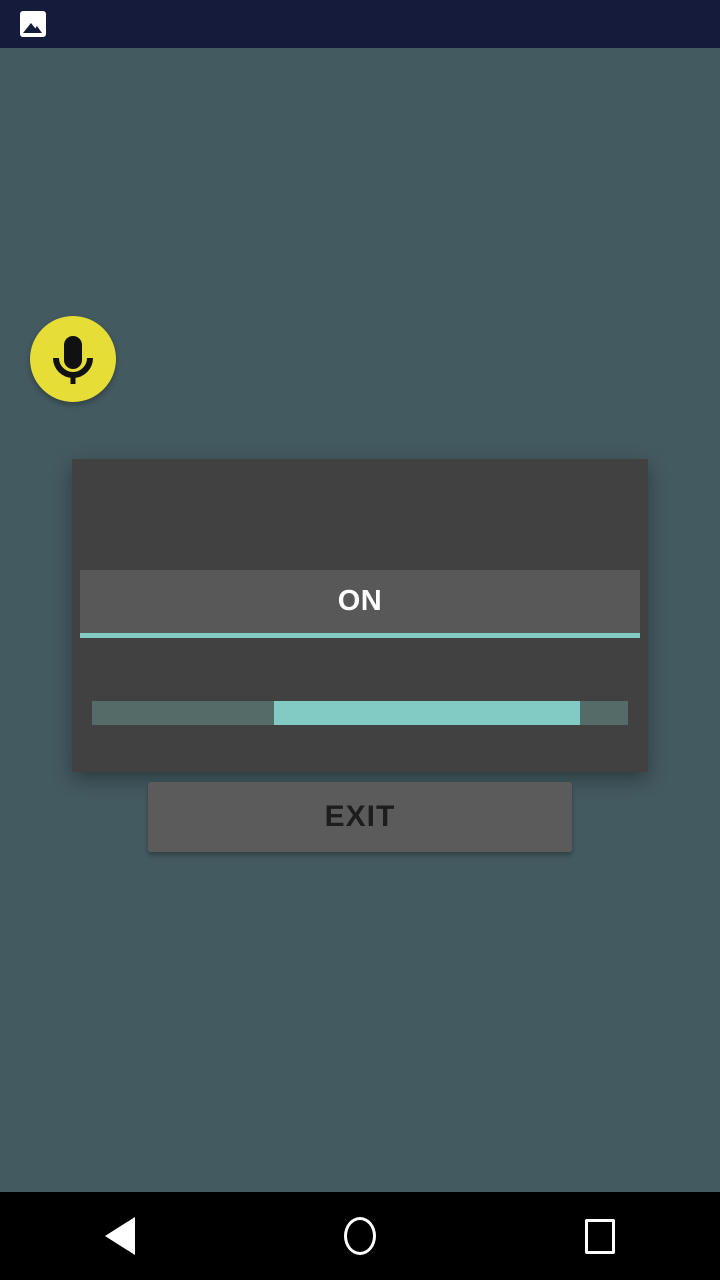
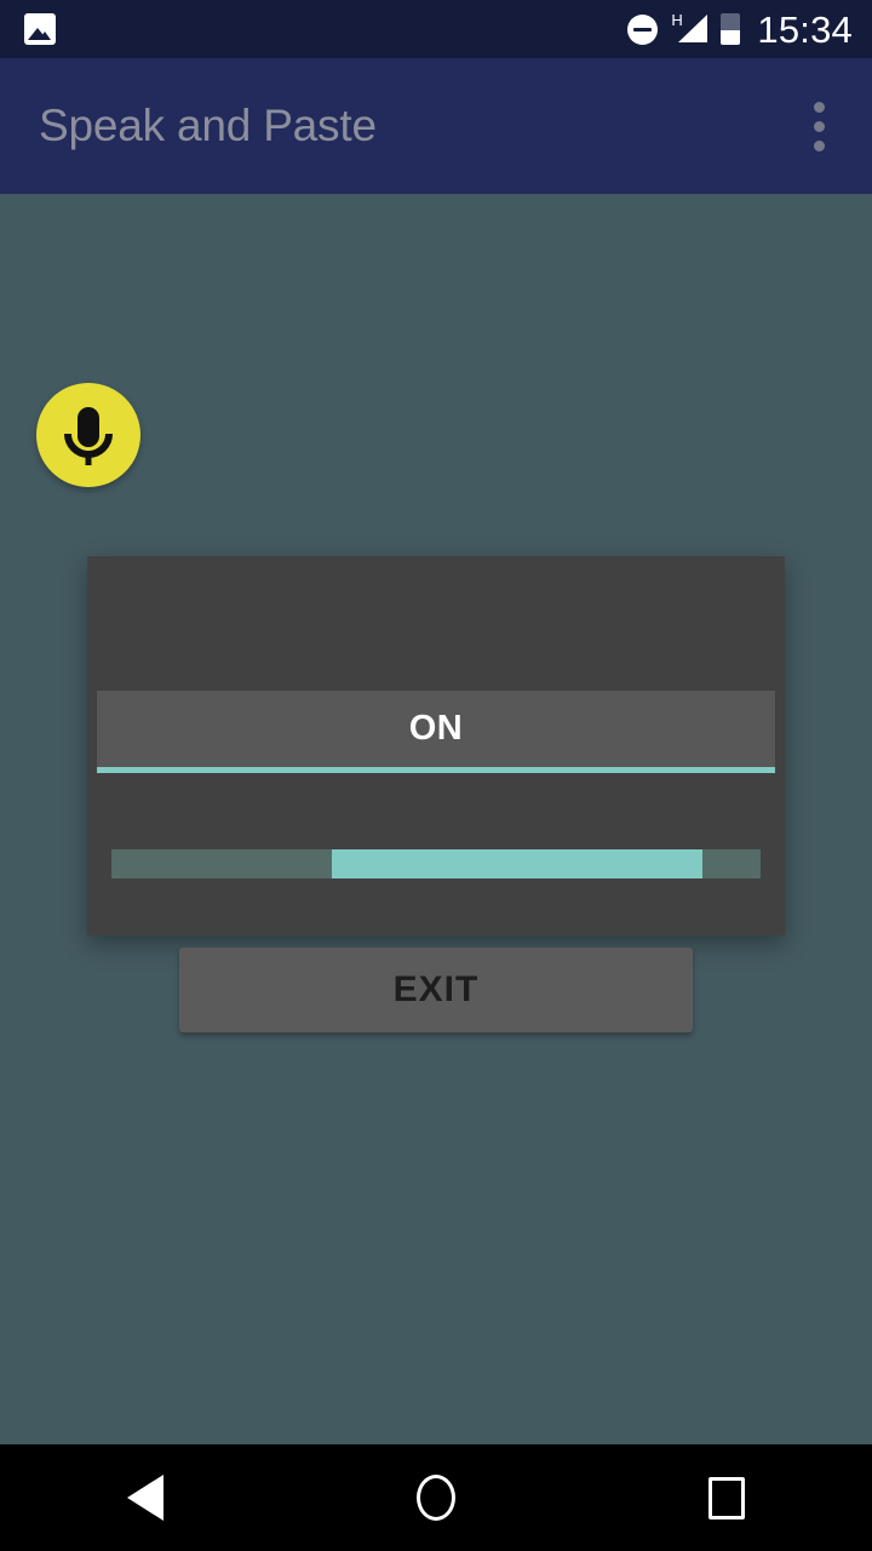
+ H
+ 15:34
+ Speak and Paste
  ON
  EXIT
